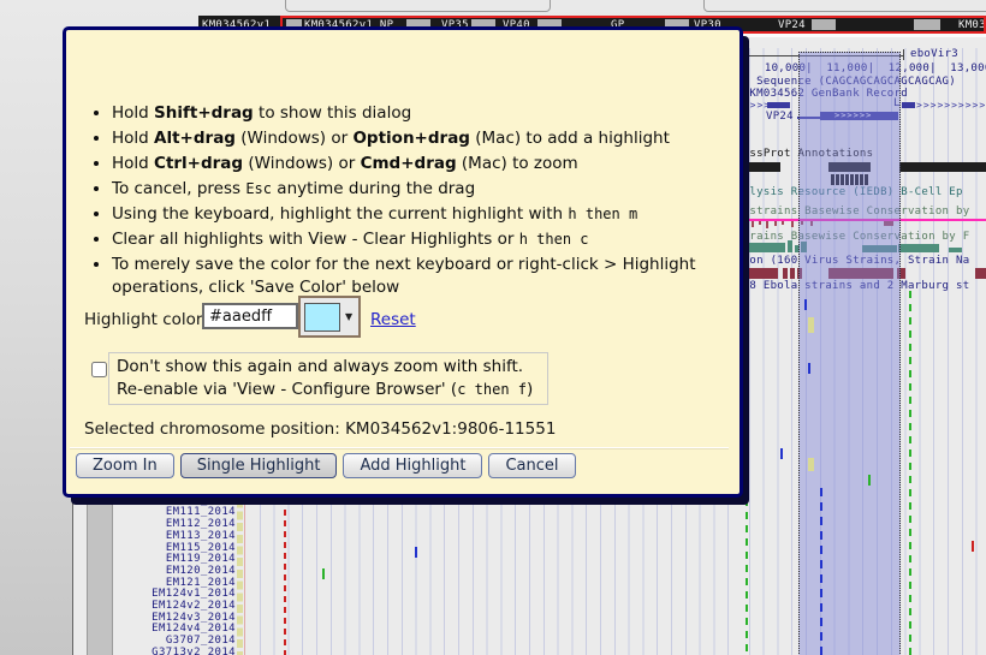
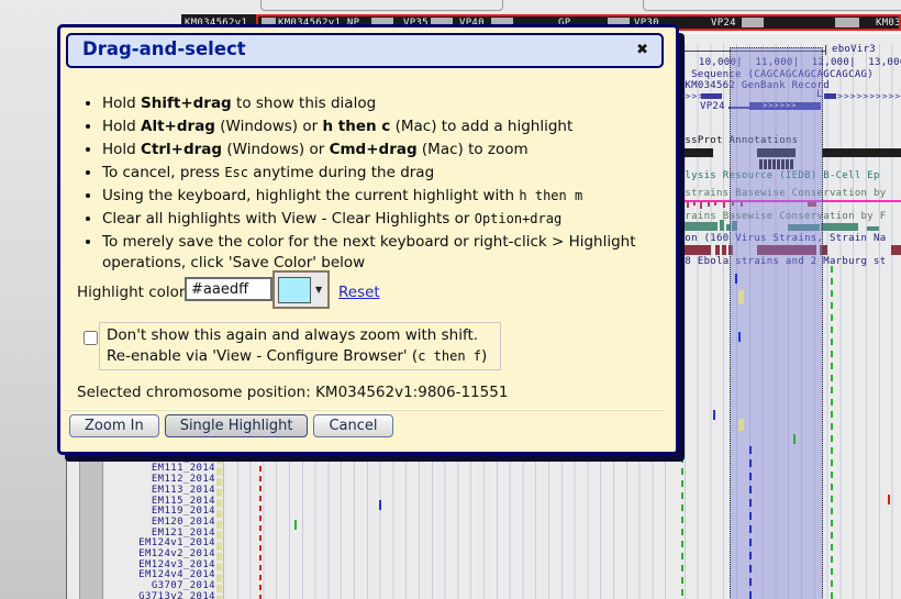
  eboVir3
  | 10,000| 11,000| 12,000| 13,00
  t Sequence (CAGCAGCAGCAGCAGCAG)
  KM034562 GenBank Record
  L
  >>>>>>>>>>
  VP24
  >>>>>>
  issProt Annotations
  alysis Resource (IEDB) B-Cell Ep
  strains Basewise Conservation by
  trains Basewise Conservation by F
  ion (160 Virus Strains, Strain Na
  58 Ebola strains and 2 Marburg st
  EM110_2014
  EM111_2014
  EM112_2014
  EM113_2014
  EM115_2014
  EM119_2014
  EM120_2014
  EM121_2014
  EM124v1_2014
  EM124v2_2014
  EM124v3_2014
  EM124v4_2014
  G3707_2014
  G3713v2_2014
  KM034562v1
  KM034562v1_NP
  VP35
  VP40
  GP
  VP30
  VP24
  KM03
+ Drag-and-select
+ ✖
  Hold Shift+drag to show this dialog
- Hold Alt+drag (Windows) or Option+drag (Mac) to add a highlight
+ Hold Alt+drag (Windows) or h then c (Mac) to add a highlight
  Hold Ctrl+drag (Windows) or Cmd+drag (Mac) to zoom
  To cancel, press Esc anytime during the drag
  Using the keyboard, highlight the current highlight with h then m
- Clear all highlights with View - Clear Highlights or h then c
+ Clear all highlights with View - Clear Highlights or Option+drag
  To merely save the color for the next keyboard or right-click > Highlight operations, click 'Save Color' below
  Highlight color
  #aaedff
  ▼
  Reset
  Don't show this again and always zoom with shift.
  Re-enable via 'View - Configure Browser' (c then f)
  Selected chromosome position: KM034562v1:9806-11551
  Zoom In
  Single Highlight
- Add Highlight
  Cancel
